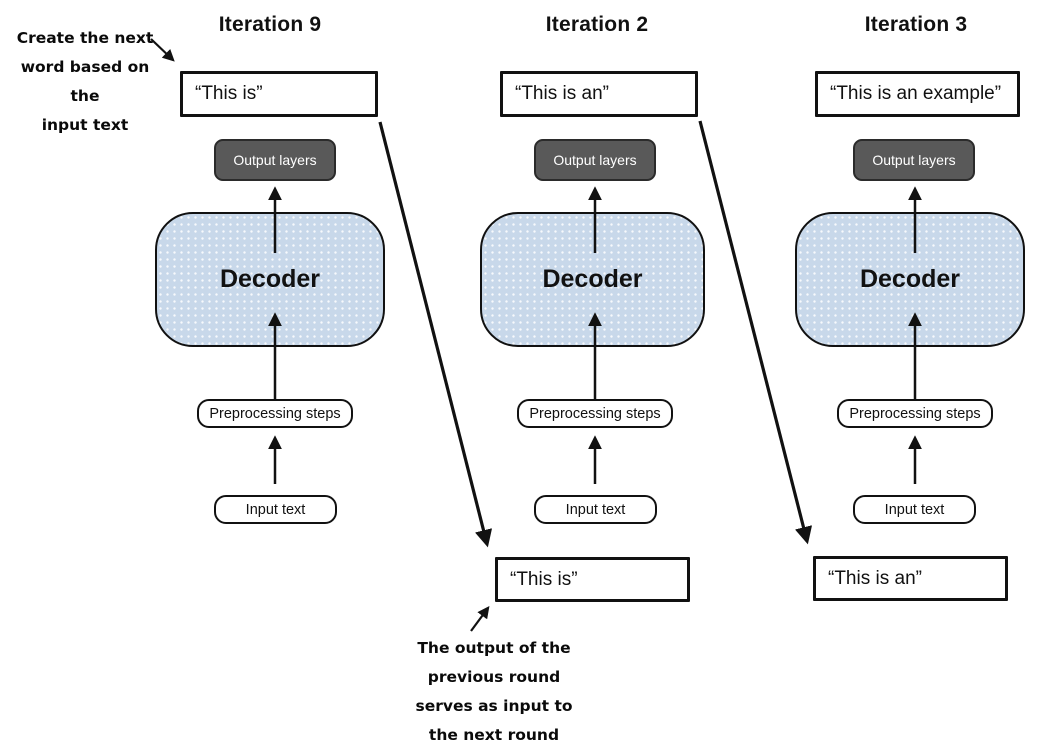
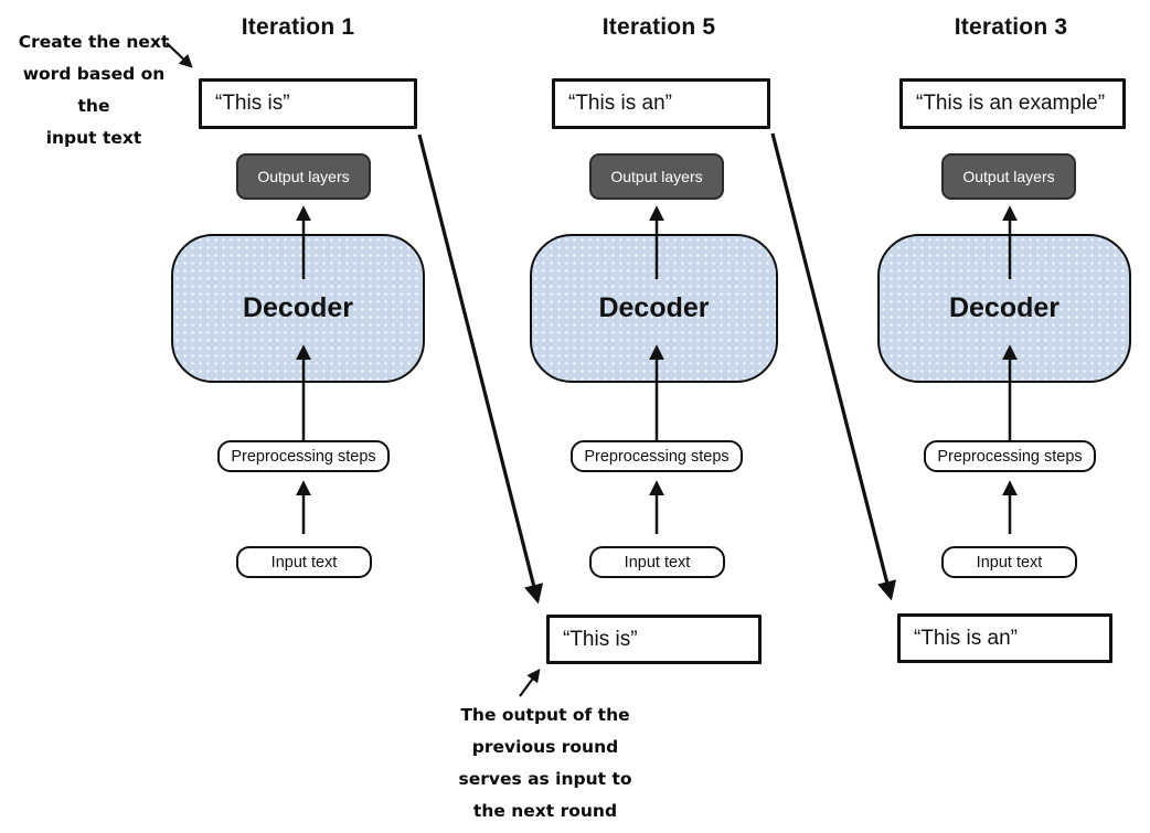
  Create the next
  word based on the
  input text
  The output of the
  previous round
  serves as input to
  the next round
- Iteration 9
+ Iteration 1
  “This is”
  Output layers
  Decoder
  Preprocessing steps
  Input text
- Iteration 2
+ Iteration 5
  “This is an”
  Output layers
  Decoder
  Preprocessing steps
  Input text
  “This is”
  Iteration 3
  “This is an example”
  Output layers
  Decoder
  Preprocessing steps
  Input text
  “This is an”
